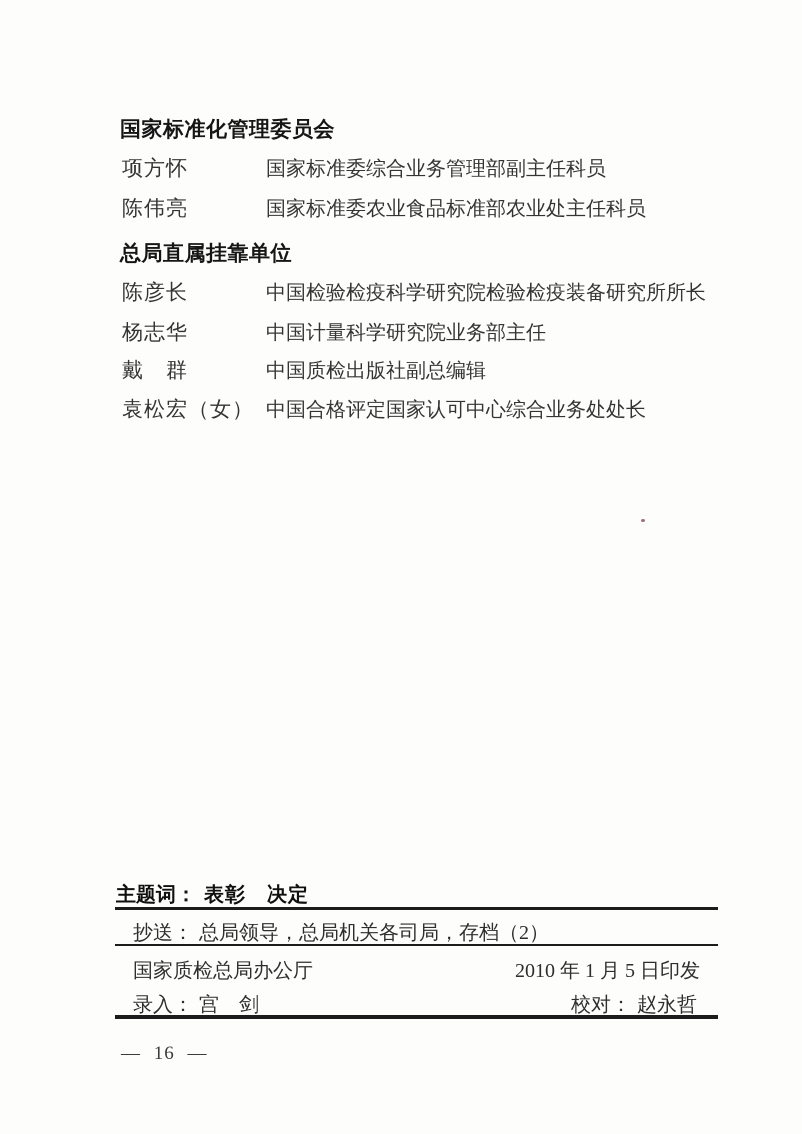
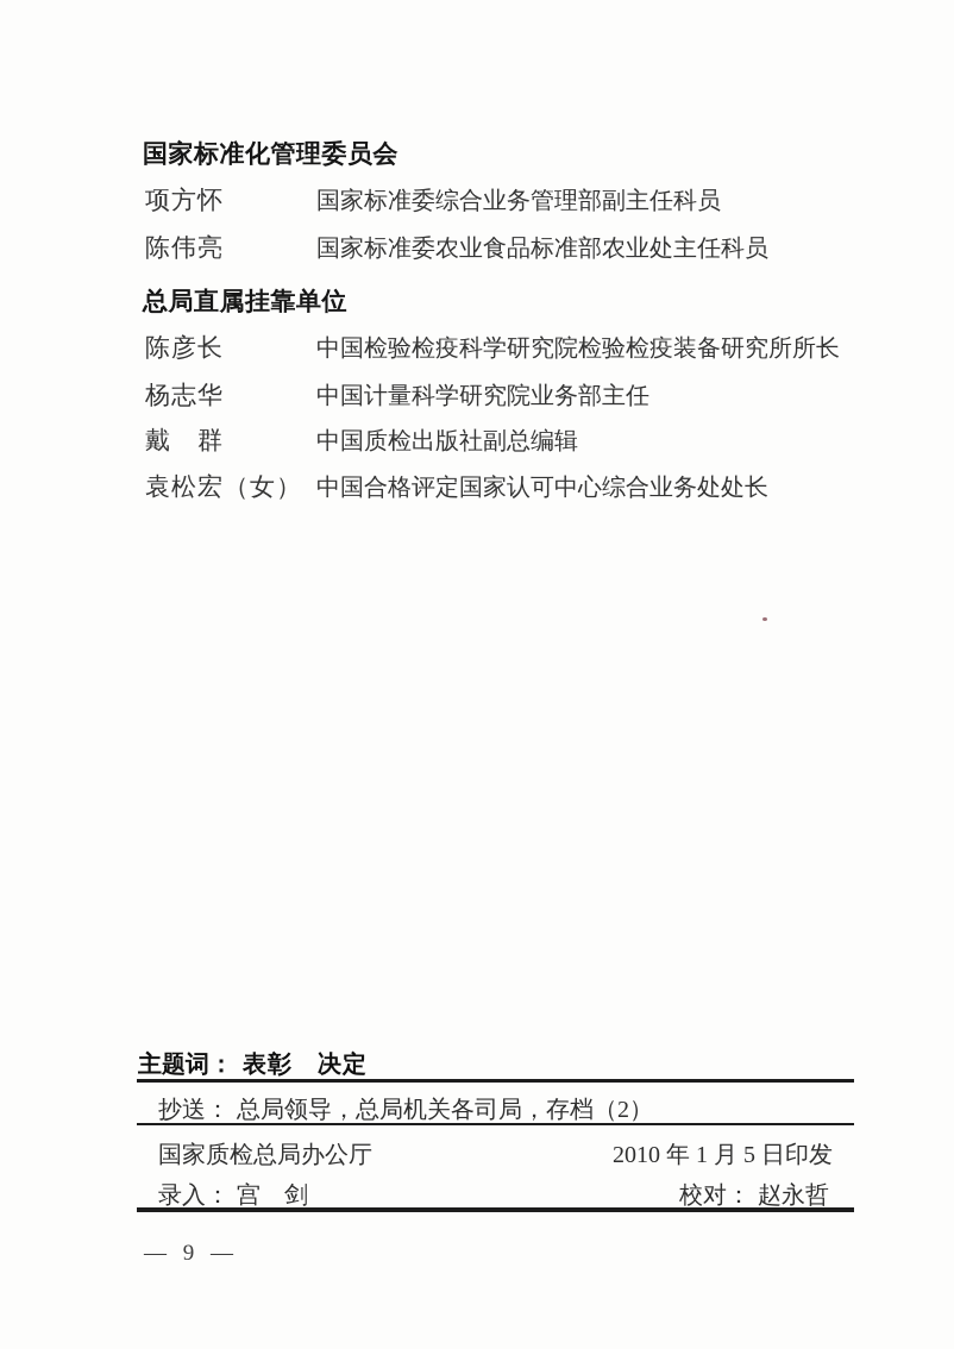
  国家标准化管理委员会
  项方怀
  国家标准委综合业务管理部副主任科员
  陈伟亮
  国家标准委农业食品标准部农业处主任科员
  总局直属挂靠单位
  陈彦长
  中国检验检疫科学研究院检验检疫装备研究所所长
  杨志华
  中国计量科学研究院业务部主任
  戴 群
  中国质检出版社副总编辑
  袁松宏（女）
  中国合格评定国家认可中心综合业务处处长
  主题词： 表彰 决定
  抄送： 总局领导，总局机关各司局，存档（2）
  国家质检总局办公厅
  2010 年 1 月 5 日印发
  录入： 宫 剑
  校对： 赵永哲
- — 16 —
+ — 9 —
